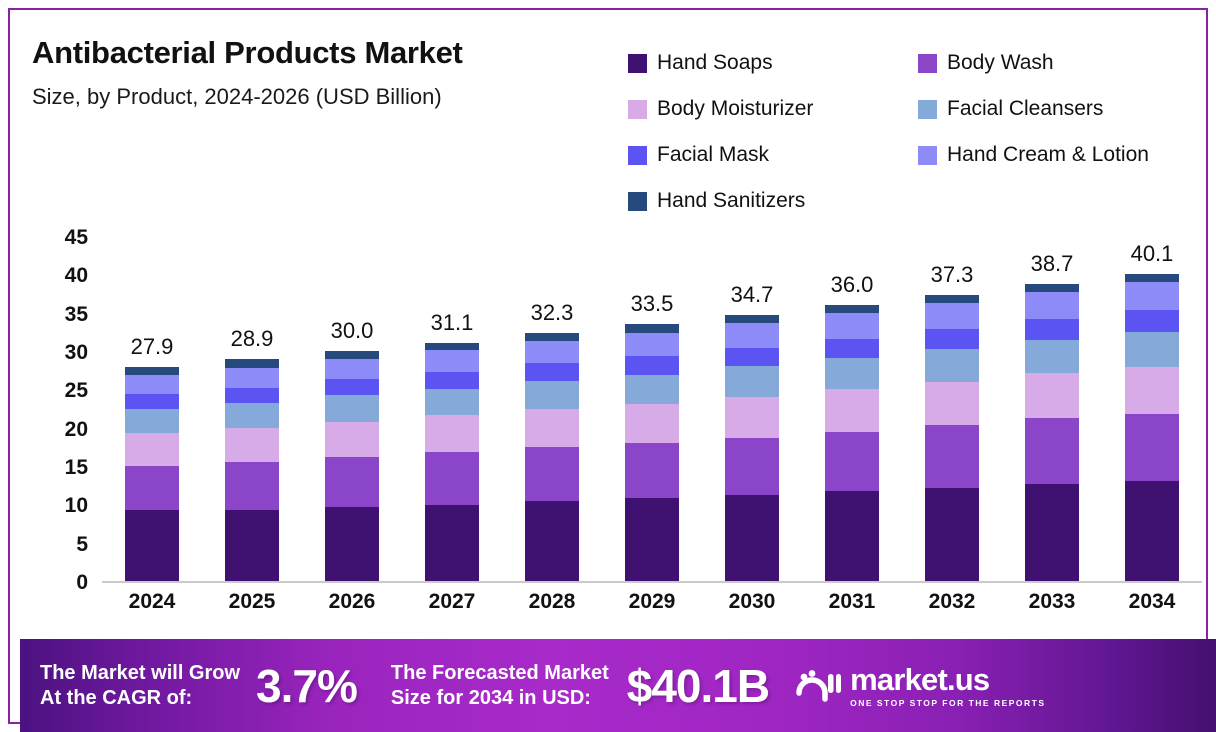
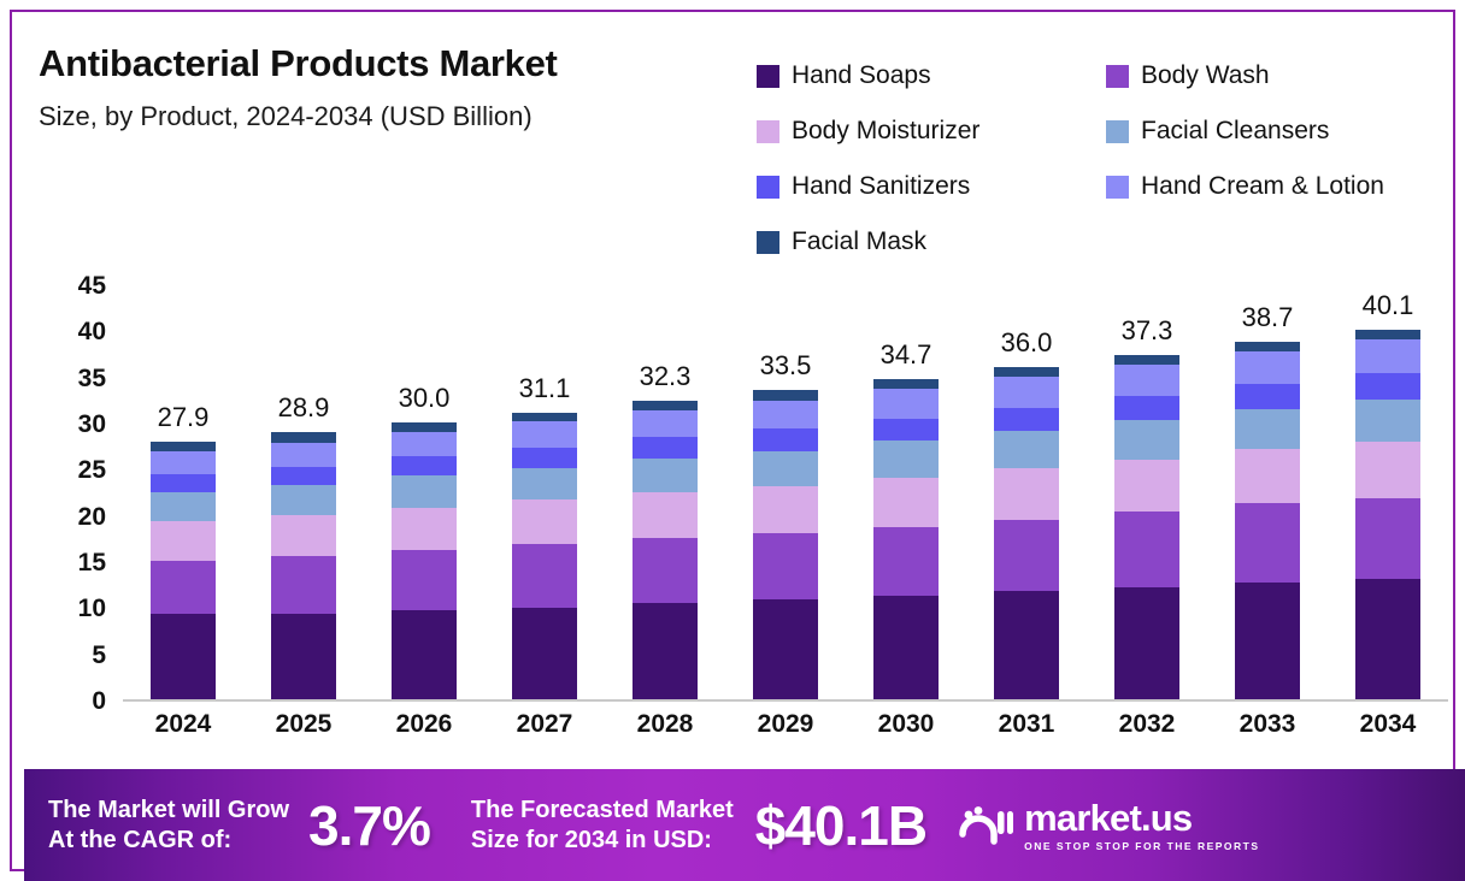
  Antibacterial Products Market
- Size, by Product, 2024-2026 (USD Billion)
+ Size, by Product, 2024-2034 (USD Billion)
  Hand Soaps
  Body Wash
  Body Moisturizer
  Facial Cleansers
- Facial Mask
+ Hand Sanitizers
  Hand Cream & Lotion
- Hand Sanitizers
+ Facial Mask
  0
  5
  10
  15
  20
  25
  30
  35
  40
  45
  27.9
  2024
  28.9
  2025
  30.0
  2026
  31.1
  2027
  32.3
  2028
  33.5
  2029
  34.7
  2030
  36.0
  2031
  37.3
  2032
  38.7
  2033
  40.1
  2034
  The Market will Grow
  At the CAGR of:
  3.7%
  The Forecasted Market
  Size for 2034 in USD:
  $40.1B
  market.us
  ONE STOP STOP FOR THE REPORTS
